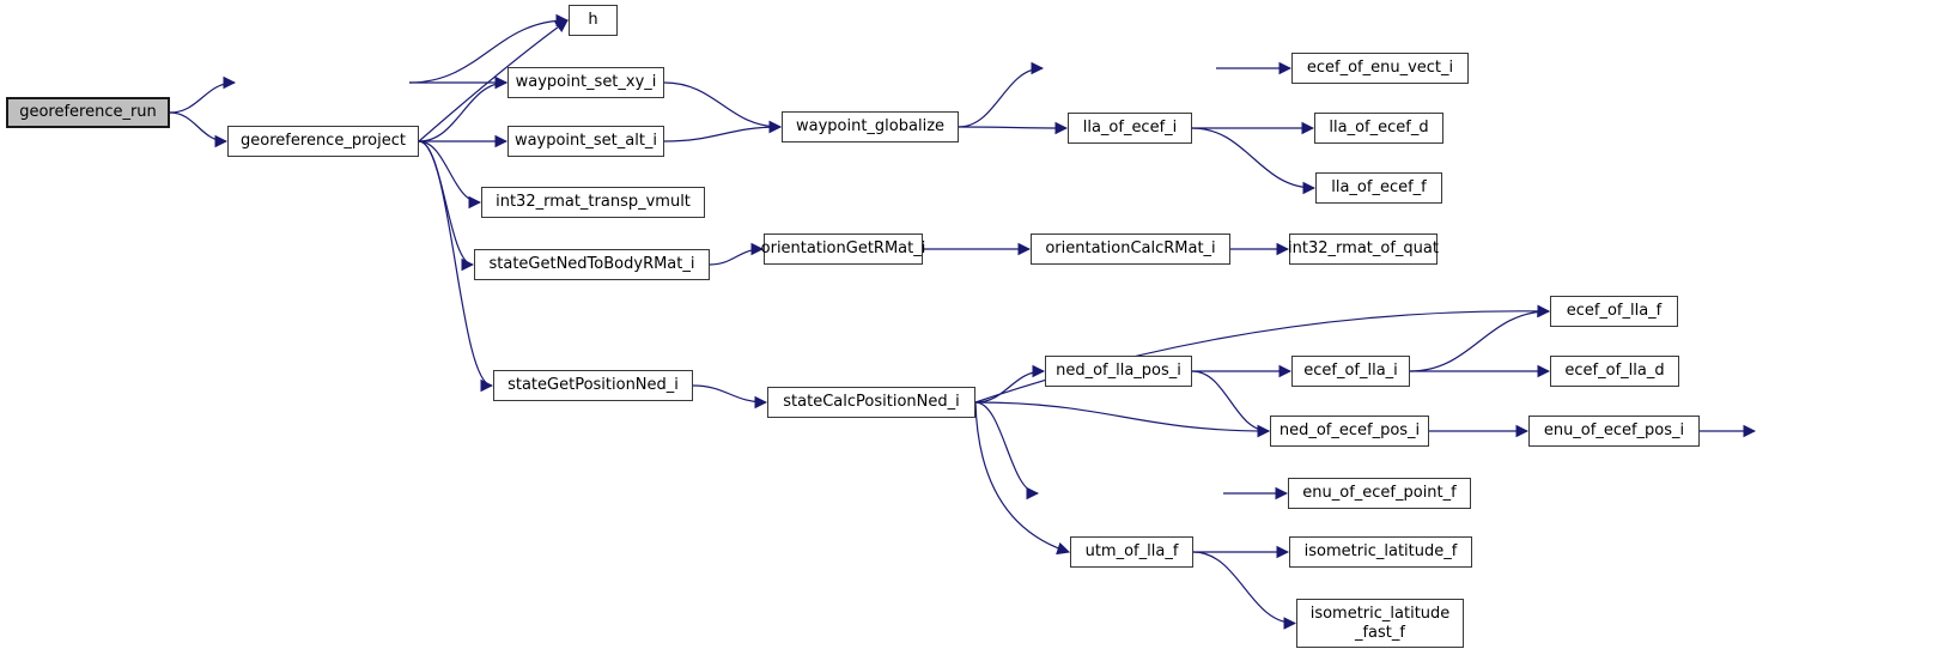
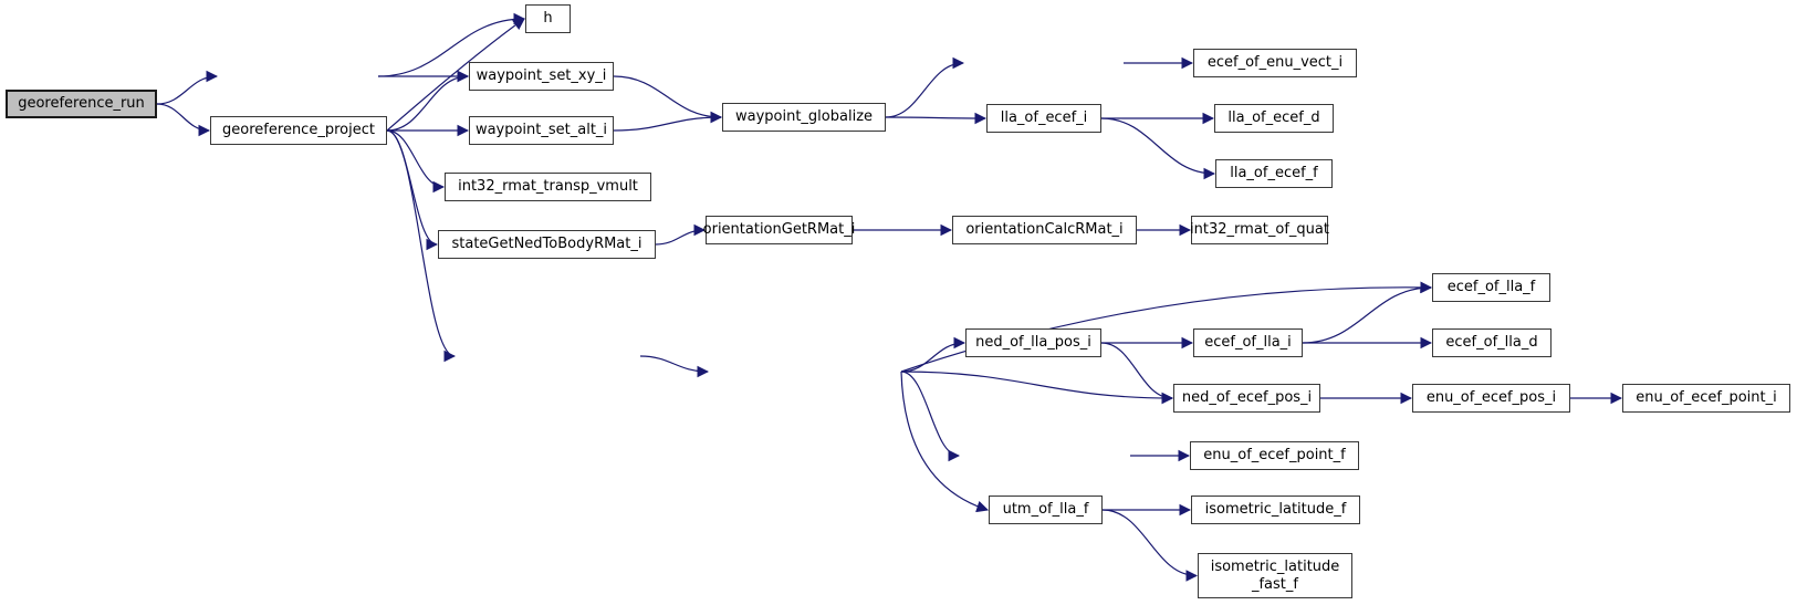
  georeference_run
  georeference_project
  h
  waypoint_set_xy_i
  waypoint_set_alt_i
  int32_rmat_transp_vmult
  stateGetNedToBodyRMat_i
- stateGetPositionNed_i
  waypoint_globalize
  orientationGetRMat_i
- stateCalcPositionNed_i
  lla_of_ecef_i
  orientationCalcRMat_i
  ned_of_lla_pos_i
  utm_of_lla_f
  ecef_of_enu_vect_i
  lla_of_ecef_d
  lla_of_ecef_f
  int32_rmat_of_quat
  ecef_of_lla_i
  ned_of_ecef_pos_i
  enu_of_ecef_point_f
  isometric_latitude_f
  isometric_latitude
  _fast_f
  ecef_of_lla_f
  ecef_of_lla_d
  enu_of_ecef_pos_i
+ enu_of_ecef_point_i
